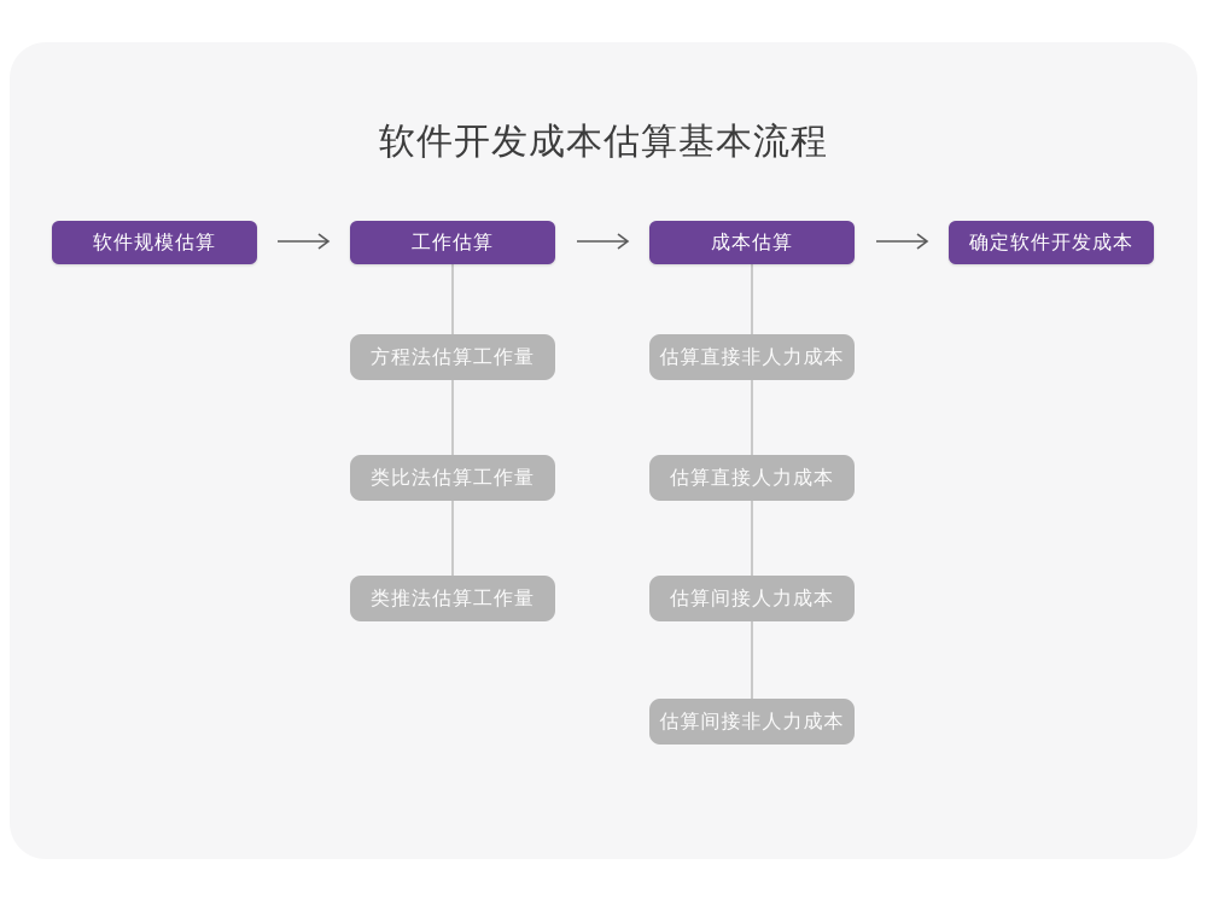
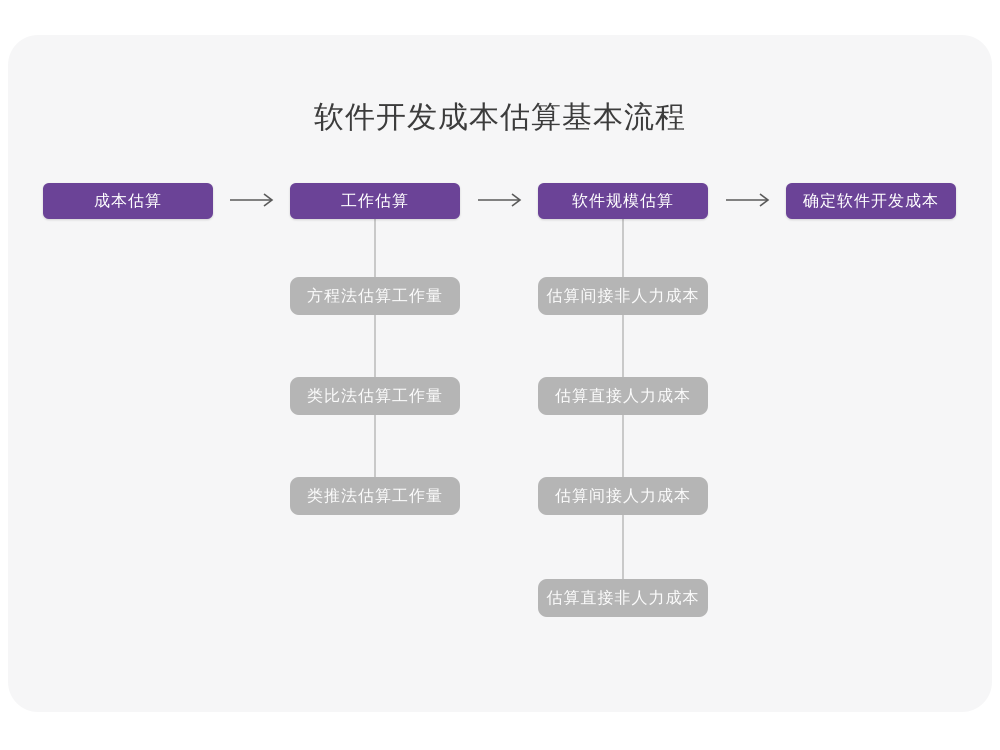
  软件开发成本估算基本流程
- 软件规模估算
+ 成本估算
  工作估算
- 成本估算
+ 软件规模估算
  确定软件开发成本
  方程法估算工作量
  类比法估算工作量
  类推法估算工作量
- 估算直接非人力成本
+ 估算间接非人力成本
  估算直接人力成本
  估算间接人力成本
- 估算间接非人力成本
+ 估算直接非人力成本
